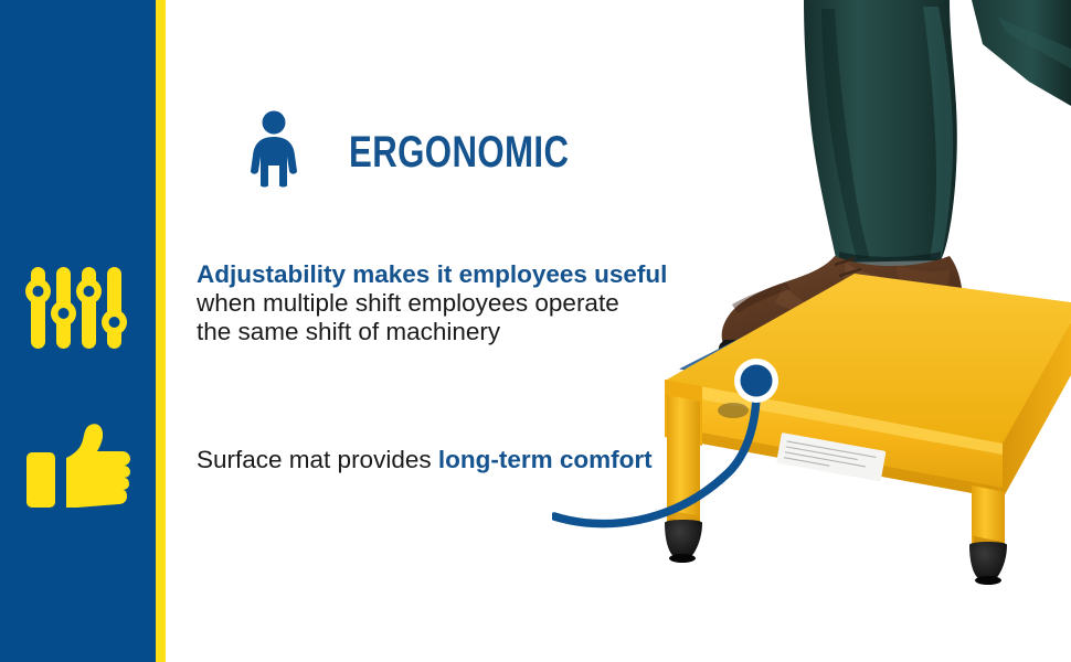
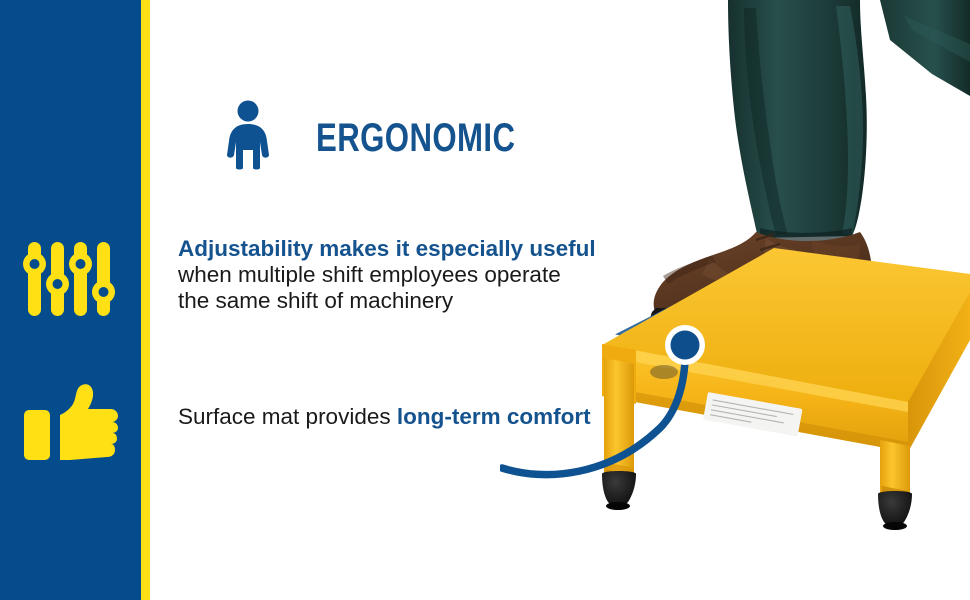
  ERGONOMIC
- Adjustability makes it employees useful
+ Adjustability makes it especially useful
  when multiple shift employees operate
  the same shift of machinery
  Surface mat provides long-term comfort
